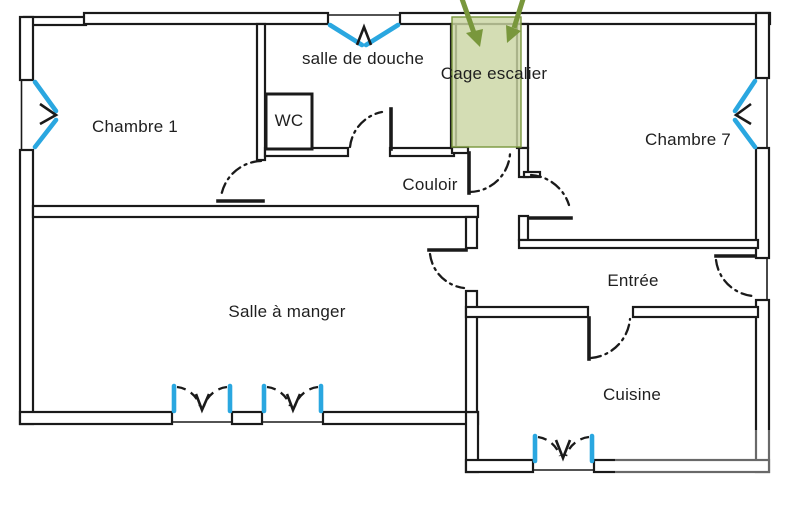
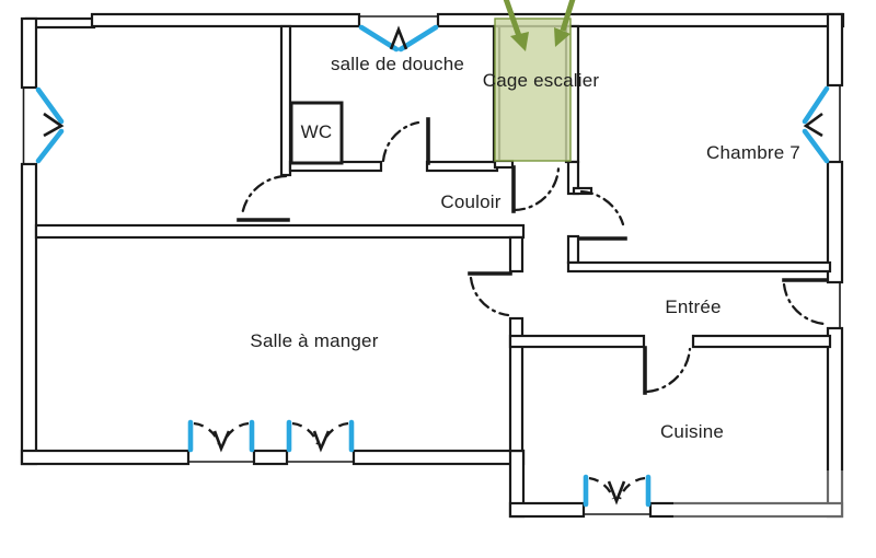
- Chambre 1
  salle de douche
  WC
  Cage escalier
  Chambre 7
  Couloir
  Salle à manger
  Entrée
  Cuisine
